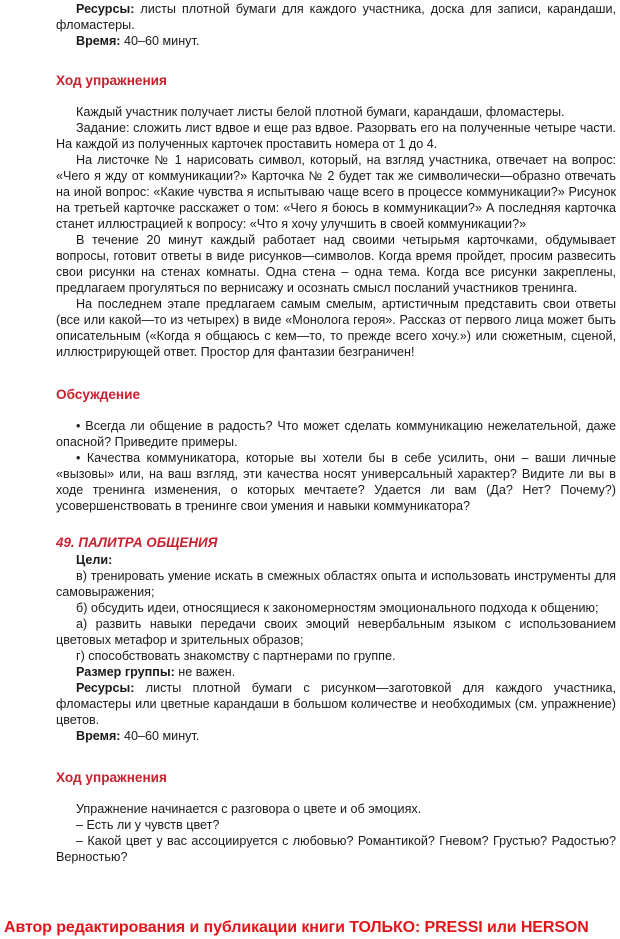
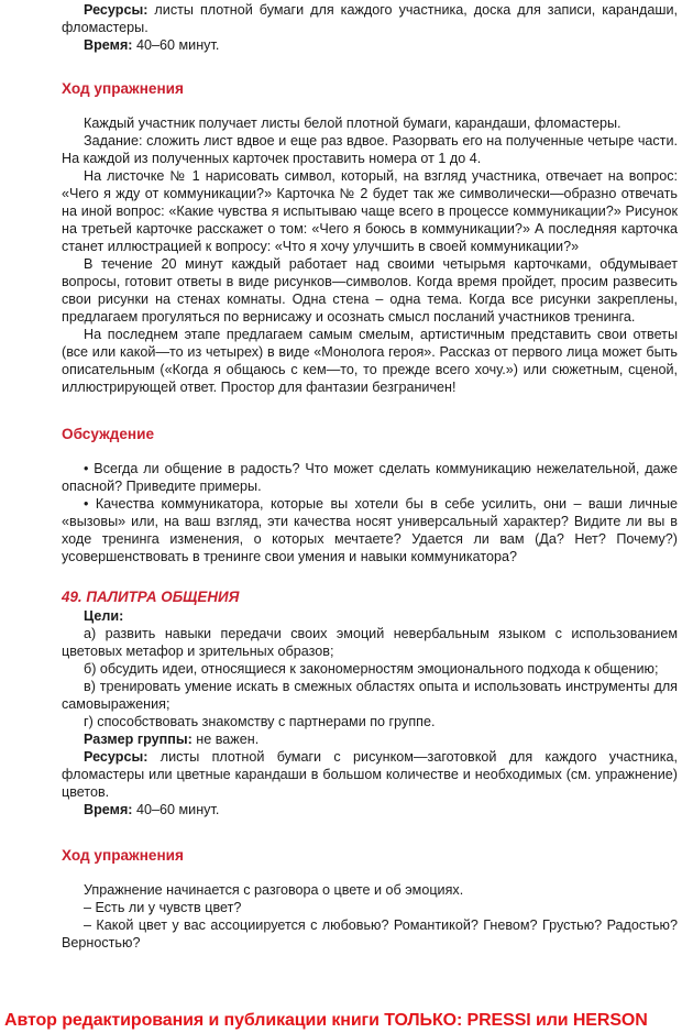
  Ресурсы: листы плотной бумаги для каждого участника, доска для записи, карандаши, фломастеры.
  Время: 40–60 минут.
  Ход упражнения
  Каждый участник получает листы белой плотной бумаги, карандаши, фломастеры.
  Задание: сложить лист вдвое и еще раз вдвое. Разорвать его на полученные четыре части. На каждой из полученных карточек проставить номера от 1 до 4.
  На листочке № 1 нарисовать символ, который, на взгляд участника, отвечает на вопрос: «Чего я жду от коммуникации?» Карточка № 2 будет так же символически—образно отвечать на иной вопрос: «Какие чувства я испытываю чаще всего в процессе коммуникации?» Рисунок на третьей карточке расскажет о том: «Чего я боюсь в коммуникации?» А последняя карточка станет иллюстрацией к вопросу: «Что я хочу улучшить в своей коммуникации?»
  В течение 20 минут каждый работает над своими четырьмя карточками, обдумывает вопросы, готовит ответы в виде рисунков—символов. Когда время пройдет, просим развесить свои рисунки на стенах комнаты. Одна стена – одна тема. Когда все рисунки закреплены, предлагаем прогуляться по вернисажу и осознать смысл посланий участников тренинга.
  На последнем этапе предлагаем самым смелым, артистичным представить свои ответы (все или какой—то из четырех) в виде «Монолога героя». Рассказ от первого лица может быть описательным («Когда я общаюсь с кем—то, то прежде всего хочу.») или сюжетным, сценой, иллюстрирующей ответ. Простор для фантазии безграничен!
  Обсуждение
  • Всегда ли общение в радость? Что может сделать коммуникацию нежелательной, даже опасной? Приведите примеры.
  • Качества коммуникатора, которые вы хотели бы в себе усилить, они – ваши личные «вызовы» или, на ваш взгляд, эти качества носят универсальный характер? Видите ли вы в ходе тренинга изменения, о которых мечтаете? Удается ли вам (Да? Нет? Почему?) усовершенствовать в тренинге свои умения и навыки коммуникатора?
  49. ПАЛИТРА ОБЩЕНИЯ
  Цели:
- в) тренировать умение искать в смежных областях опыта и использовать инструменты для самовыражения;
+ а) развить навыки передачи своих эмоций невербальным языком с использованием цветовых метафор и зрительных образов;
  б) обсудить идеи, относящиеся к закономерностям эмоционального подхода к общению;
- а) развить навыки передачи своих эмоций невербальным языком с использованием цветовых метафор и зрительных образов;
+ в) тренировать умение искать в смежных областях опыта и использовать инструменты для самовыражения;
  г) способствовать знакомству с партнерами по группе.
  Размер группы: не важен.
  Ресурсы: листы плотной бумаги с рисунком—заготовкой для каждого участника, фломастеры или цветные карандаши в большом количестве и необходимых (см. упражнение) цветов.
  Время: 40–60 минут.
  Ход упражнения
  Упражнение начинается с разговора о цвете и об эмоциях.
  – Есть ли у чувств цвет?
  – Какой цвет у вас ассоциируется с любовью? Романтикой? Гневом? Грустью? Радостью? Верностью?
  Автор редактирования и публикации книги ТОЛЬКО: PRESSI или HERSON
